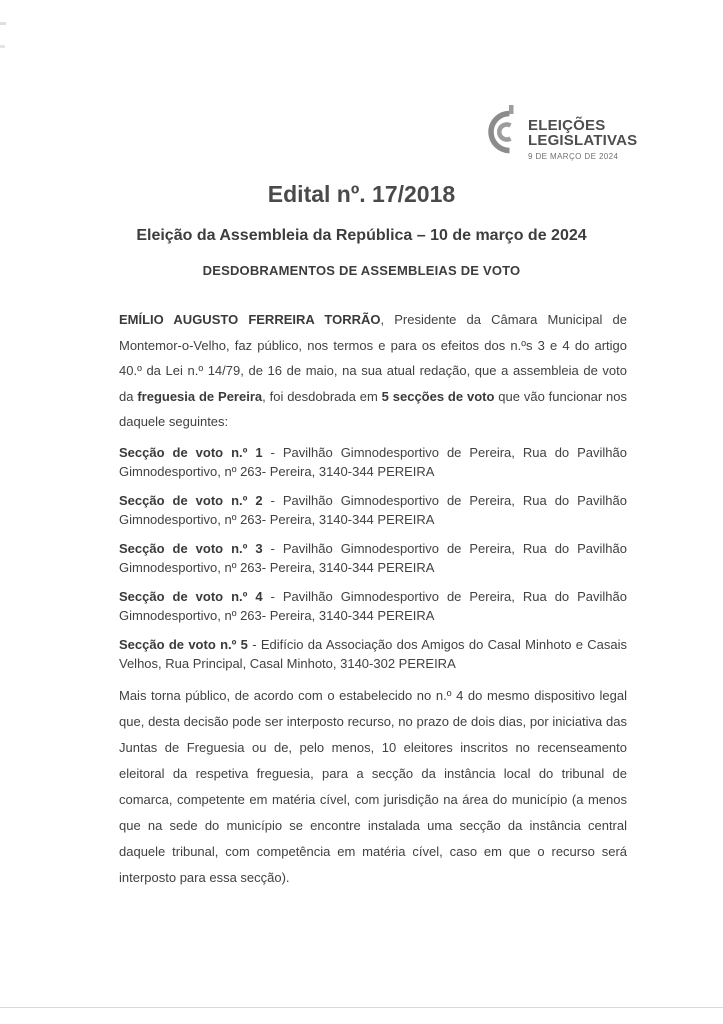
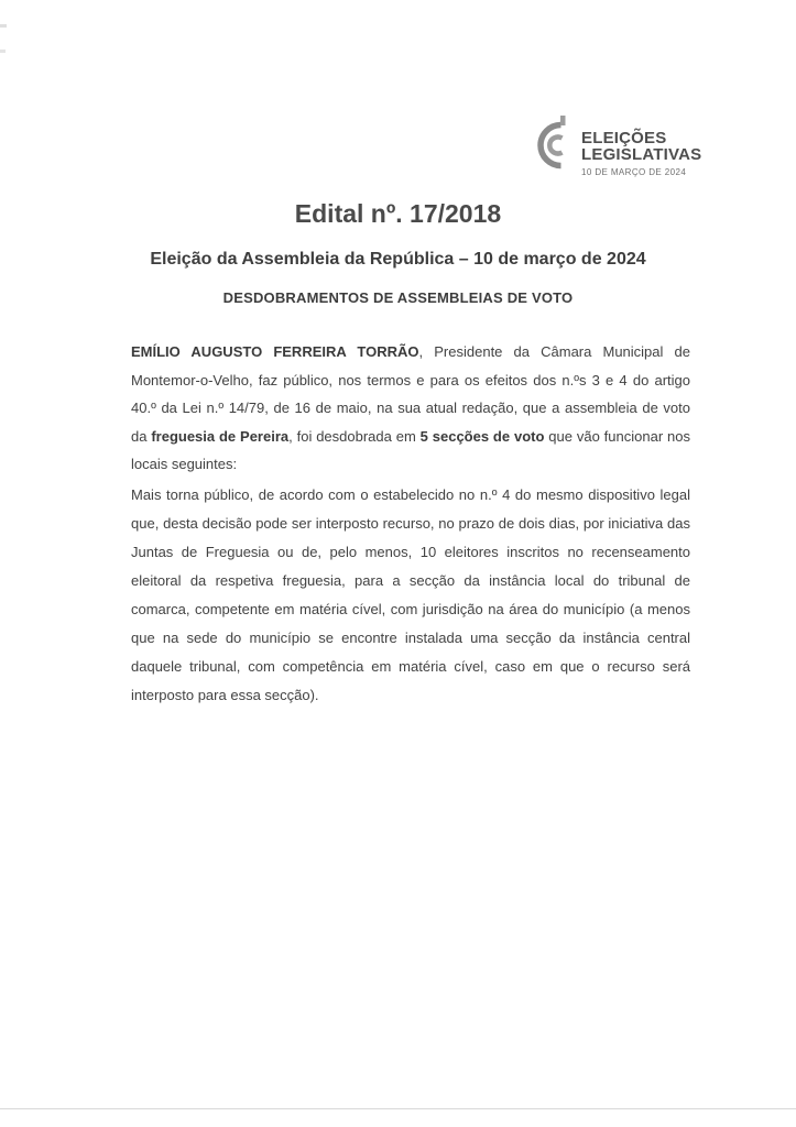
  ELEIÇÕES
  LEGISLATIVAS
- 9 DE MARÇO DE 2024
+ 10 DE MARÇO DE 2024
  Edital nº. 17/2018
  Eleição da Assembleia da República – 10 de março de 2024
  DESDOBRAMENTOS DE ASSEMBLEIAS DE VOTO
- EMÍLIO AUGUSTO FERREIRA TORRÃO, Presidente da Câmara Municipal de Montemor-o-Velho, faz público, nos termos e para os efeitos dos n.ºs 3 e 4 do artigo 40.º da Lei n.º 14/79, de 16 de maio, na sua atual redação, que a assembleia de voto da freguesia de Pereira, foi desdobrada em 5 secções de voto que vão funcionar nos daquele seguintes:
+ EMÍLIO AUGUSTO FERREIRA TORRÃO, Presidente da Câmara Municipal de Montemor-o-Velho, faz público, nos termos e para os efeitos dos n.ºs 3 e 4 do artigo 40.º da Lei n.º 14/79, de 16 de maio, na sua atual redação, que a assembleia de voto da freguesia de Pereira, foi desdobrada em 5 secções de voto que vão funcionar nos locais seguintes:
- Secção de voto n.º 1 - Pavilhão Gimnodesportivo de Pereira, Rua do Pavilhão Gimnodesportivo, nº 263- Pereira, 3140-344 PEREIRA
- Secção de voto n.º 2 - Pavilhão Gimnodesportivo de Pereira, Rua do Pavilhão Gimnodesportivo, nº 263- Pereira, 3140-344 PEREIRA
- Secção de voto n.º 3 - Pavilhão Gimnodesportivo de Pereira, Rua do Pavilhão Gimnodesportivo, nº 263- Pereira, 3140-344 PEREIRA
- Secção de voto n.º 4 - Pavilhão Gimnodesportivo de Pereira, Rua do Pavilhão Gimnodesportivo, nº 263- Pereira, 3140-344 PEREIRA
- Secção de voto n.º 5 - Edifício da Associação dos Amigos do Casal Minhoto e Casais Velhos, Rua Principal, Casal Minhoto, 3140-302 PEREIRA
  Mais torna público, de acordo com o estabelecido no n.º 4 do mesmo dispositivo legal que, desta decisão pode ser interposto recurso, no prazo de dois dias, por iniciativa das Juntas de Freguesia ou de, pelo menos, 10 eleitores inscritos no recenseamento eleitoral da respetiva freguesia, para a secção da instância local do tribunal de comarca, competente em matéria cível, com jurisdição na área do município (a menos que na sede do município se encontre instalada uma secção da instância central daquele tribunal, com competência em matéria cível, caso em que o recurso será interposto para essa secção).
